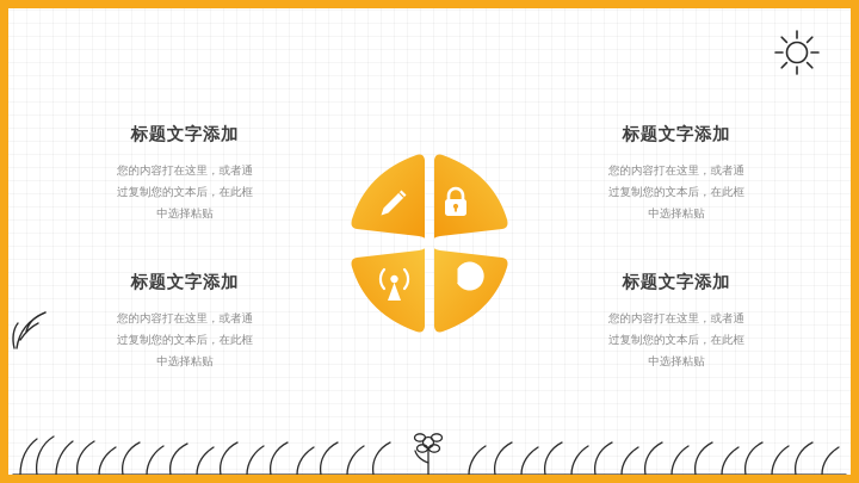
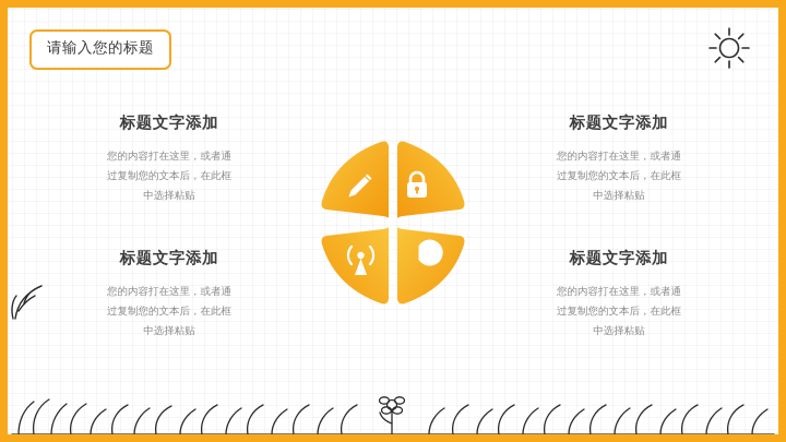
+ 请输入您的标题
  标题文字添加
  您的内容打在这里，或者通
  过复制您的文本后，在此框
  中选择粘贴
  标题文字添加
  您的内容打在这里，或者通
  过复制您的文本后，在此框
  中选择粘贴
  标题文字添加
  您的内容打在这里，或者通
  过复制您的文本后，在此框
  中选择粘贴
  标题文字添加
  您的内容打在这里，或者通
  过复制您的文本后，在此框
  中选择粘贴
